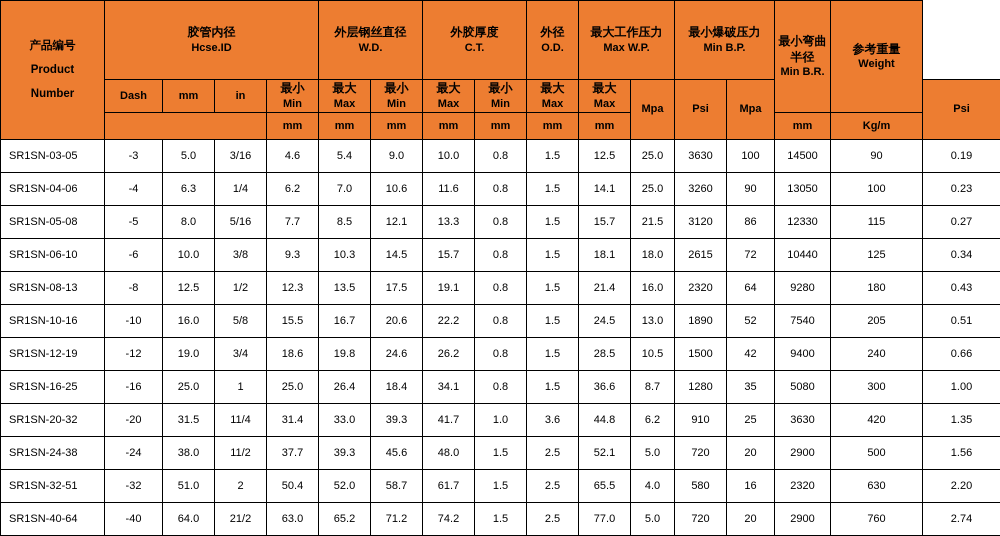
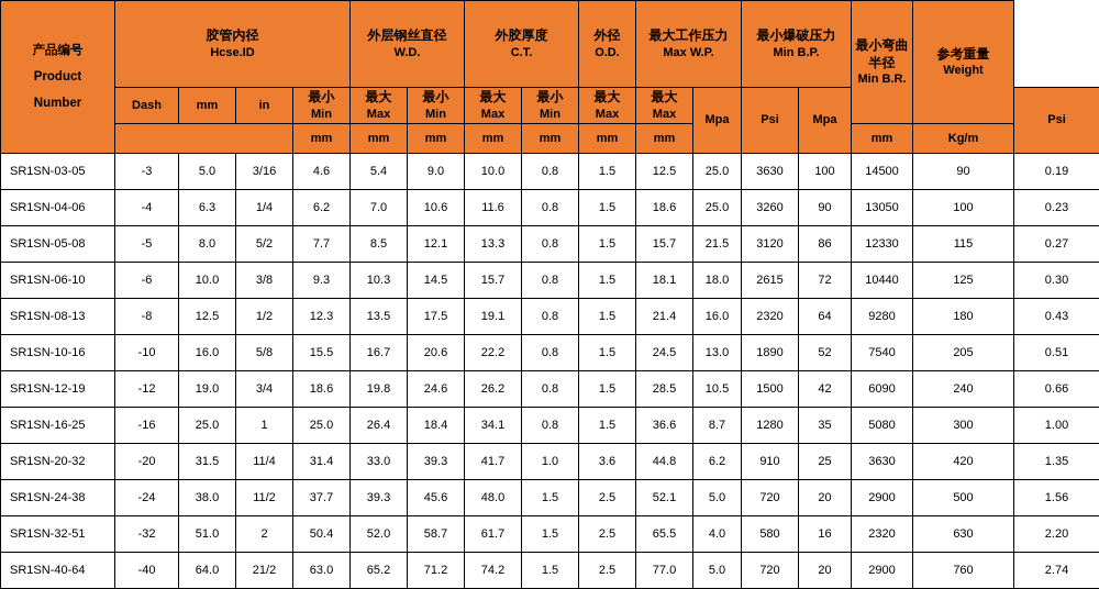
  产品编号 Product Number	胶管内径 Hcse.ID	外层钢丝直径 W.D.	外胶厚度 C.T.	外径 O.D.	最大工作压力 Max W.P.	最小爆破压力 Min B.P.	最小弯曲半径 Min B.R.	参考重量 Weight
  Dash	mm	in	最小 Min	最大 Max	最小 Min	最大 Max	最小 Min	最大 Max	最大 Max	Mpa	Psi	Mpa	Psi
  	mm	mm	mm	mm	mm	mm	mm	mm	Kg/m
  SR1SN-03-05	-3	5.0	3/16	4.6	5.4	9.0	10.0	0.8	1.5	12.5	25.0	3630	100	14500	90	0.19
- SR1SN-04-06	-4	6.3	1/4	6.2	7.0	10.6	11.6	0.8	1.5	14.1	25.0	3260	90	13050	100	0.23
+ SR1SN-04-06	-4	6.3	1/4	6.2	7.0	10.6	11.6	0.8	1.5	18.6	25.0	3260	90	13050	100	0.23
- SR1SN-05-08	-5	8.0	5/16	7.7	8.5	12.1	13.3	0.8	1.5	15.7	21.5	3120	86	12330	115	0.27
+ SR1SN-05-08	-5	8.0	5/2	7.7	8.5	12.1	13.3	0.8	1.5	15.7	21.5	3120	86	12330	115	0.27
- SR1SN-06-10	-6	10.0	3/8	9.3	10.3	14.5	15.7	0.8	1.5	18.1	18.0	2615	72	10440	125	0.34
+ SR1SN-06-10	-6	10.0	3/8	9.3	10.3	14.5	15.7	0.8	1.5	18.1	18.0	2615	72	10440	125	0.30
  SR1SN-08-13	-8	12.5	1/2	12.3	13.5	17.5	19.1	0.8	1.5	21.4	16.0	2320	64	9280	180	0.43
  SR1SN-10-16	-10	16.0	5/8	15.5	16.7	20.6	22.2	0.8	1.5	24.5	13.0	1890	52	7540	205	0.51
- SR1SN-12-19	-12	19.0	3/4	18.6	19.8	24.6	26.2	0.8	1.5	28.5	10.5	1500	42	9400	240	0.66
+ SR1SN-12-19	-12	19.0	3/4	18.6	19.8	24.6	26.2	0.8	1.5	28.5	10.5	1500	42	6090	240	0.66
  SR1SN-16-25	-16	25.0	1	25.0	26.4	18.4	34.1	0.8	1.5	36.6	8.7	1280	35	5080	300	1.00
  SR1SN-20-32	-20	31.5	11/4	31.4	33.0	39.3	41.7	1.0	3.6	44.8	6.2	910	25	3630	420	1.35
  SR1SN-24-38	-24	38.0	11/2	37.7	39.3	45.6	48.0	1.5	2.5	52.1	5.0	720	20	2900	500	1.56
  SR1SN-32-51	-32	51.0	2	50.4	52.0	58.7	61.7	1.5	2.5	65.5	4.0	580	16	2320	630	2.20
  SR1SN-40-64	-40	64.0	21/2	63.0	65.2	71.2	74.2	1.5	2.5	77.0	5.0	720	20	2900	760	2.74
